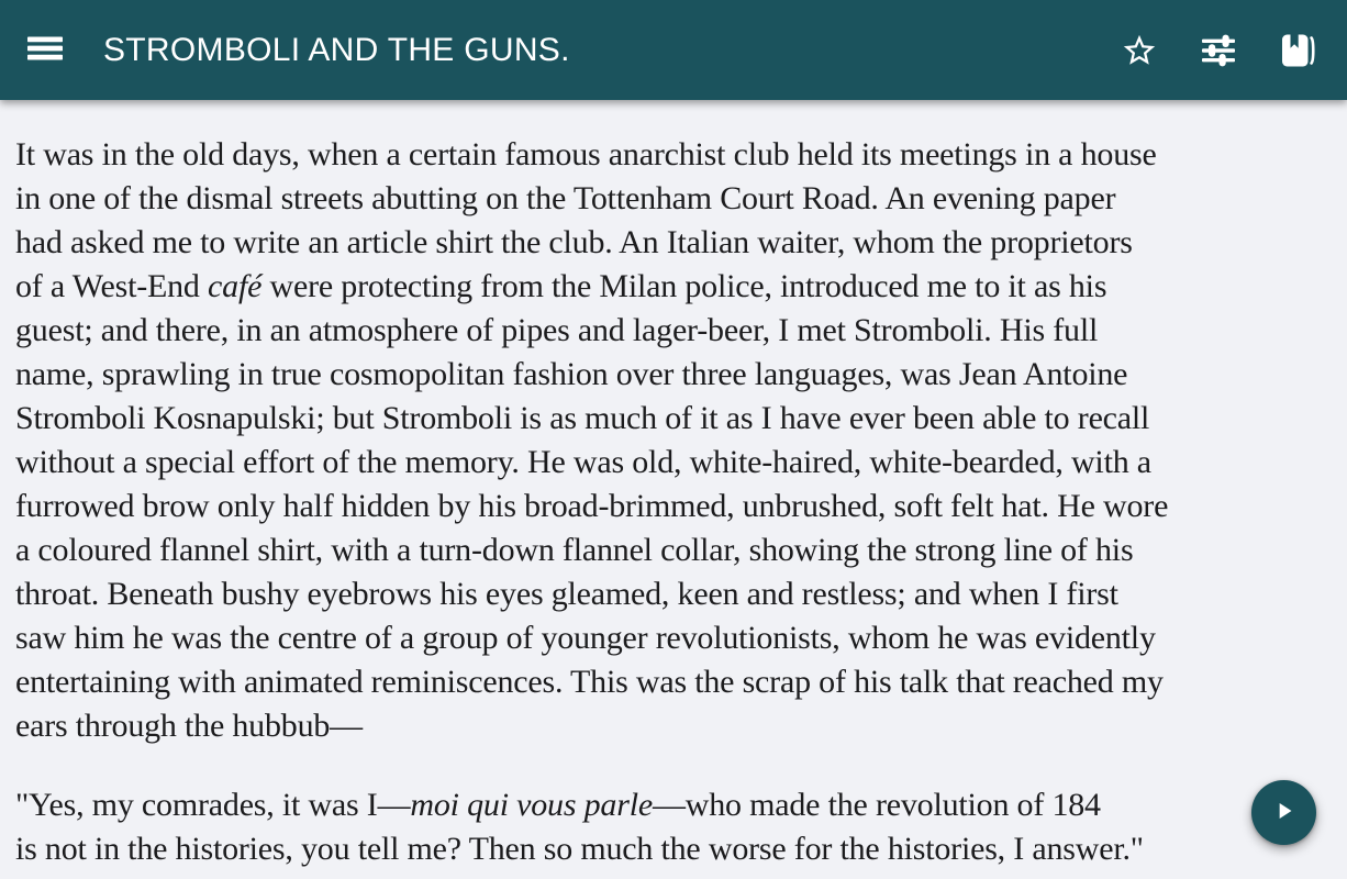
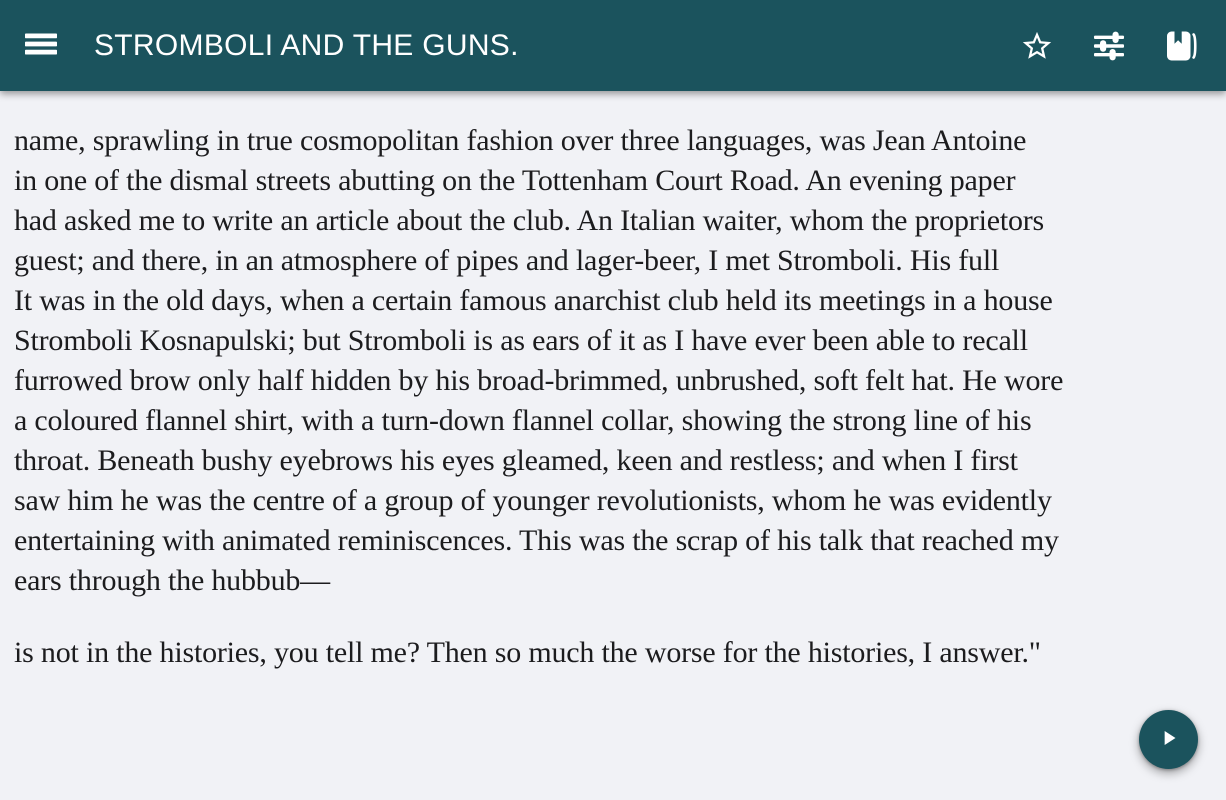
  STROMBOLI AND THE GUNS.
- It was in the old days, when a certain famous anarchist club held its meetings in a house
+ name, sprawling in true cosmopolitan fashion over three languages, was Jean Antoine
  in one of the dismal streets abutting on the Tottenham Court Road. An evening paper
- had asked me to write an article shirt the club. An Italian waiter, whom the proprietors
+ had asked me to write an article about the club. An Italian waiter, whom the proprietors
- of a West-End café were protecting from the Milan police, introduced me to it as his
  guest; and there, in an atmosphere of pipes and lager-beer, I met Stromboli. His full
- name, sprawling in true cosmopolitan fashion over three languages, was Jean Antoine
+ It was in the old days, when a certain famous anarchist club held its meetings in a house
- Stromboli Kosnapulski; but Stromboli is as much of it as I have ever been able to recall
+ Stromboli Kosnapulski; but Stromboli is as ears of it as I have ever been able to recall
- without a special effort of the memory. He was old, white-haired, white-bearded, with a
  furrowed brow only half hidden by his broad-brimmed, unbrushed, soft felt hat. He wore
  a coloured flannel shirt, with a turn-down flannel collar, showing the strong line of his
  throat. Beneath bushy eyebrows his eyes gleamed, keen and restless; and when I first
  saw him he was the centre of a group of younger revolutionists, whom he was evidently
  entertaining with animated reminiscences. This was the scrap of his talk that reached my
  ears through the hubbub—
- "Yes, my comrades, it was I—moi qui vous parle—who made the revolution of 184
  is not in the histories, you tell me? Then so much the worse for the histories, I answer."
